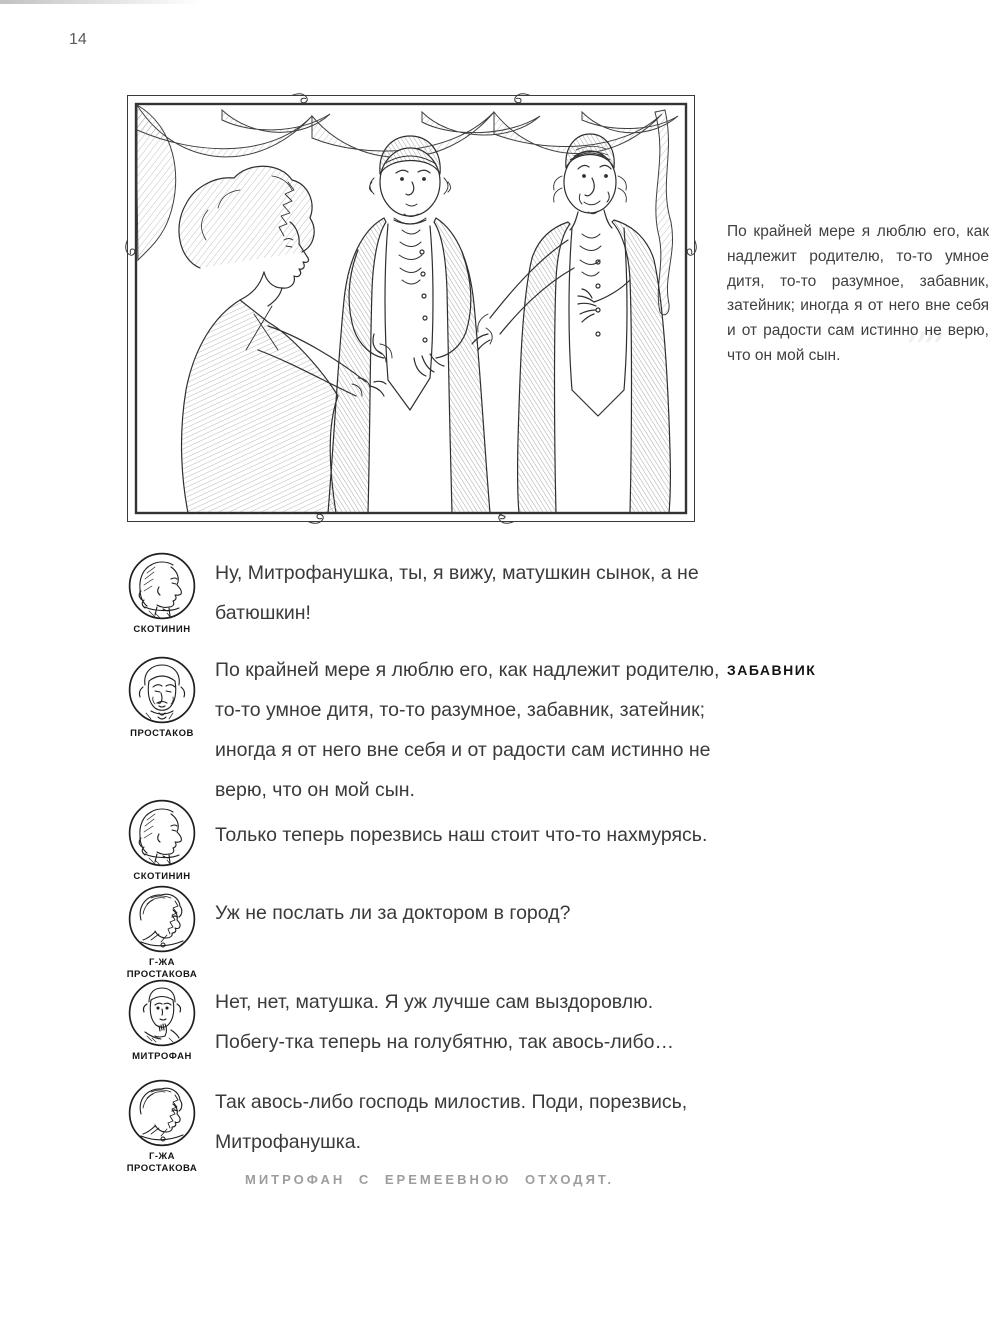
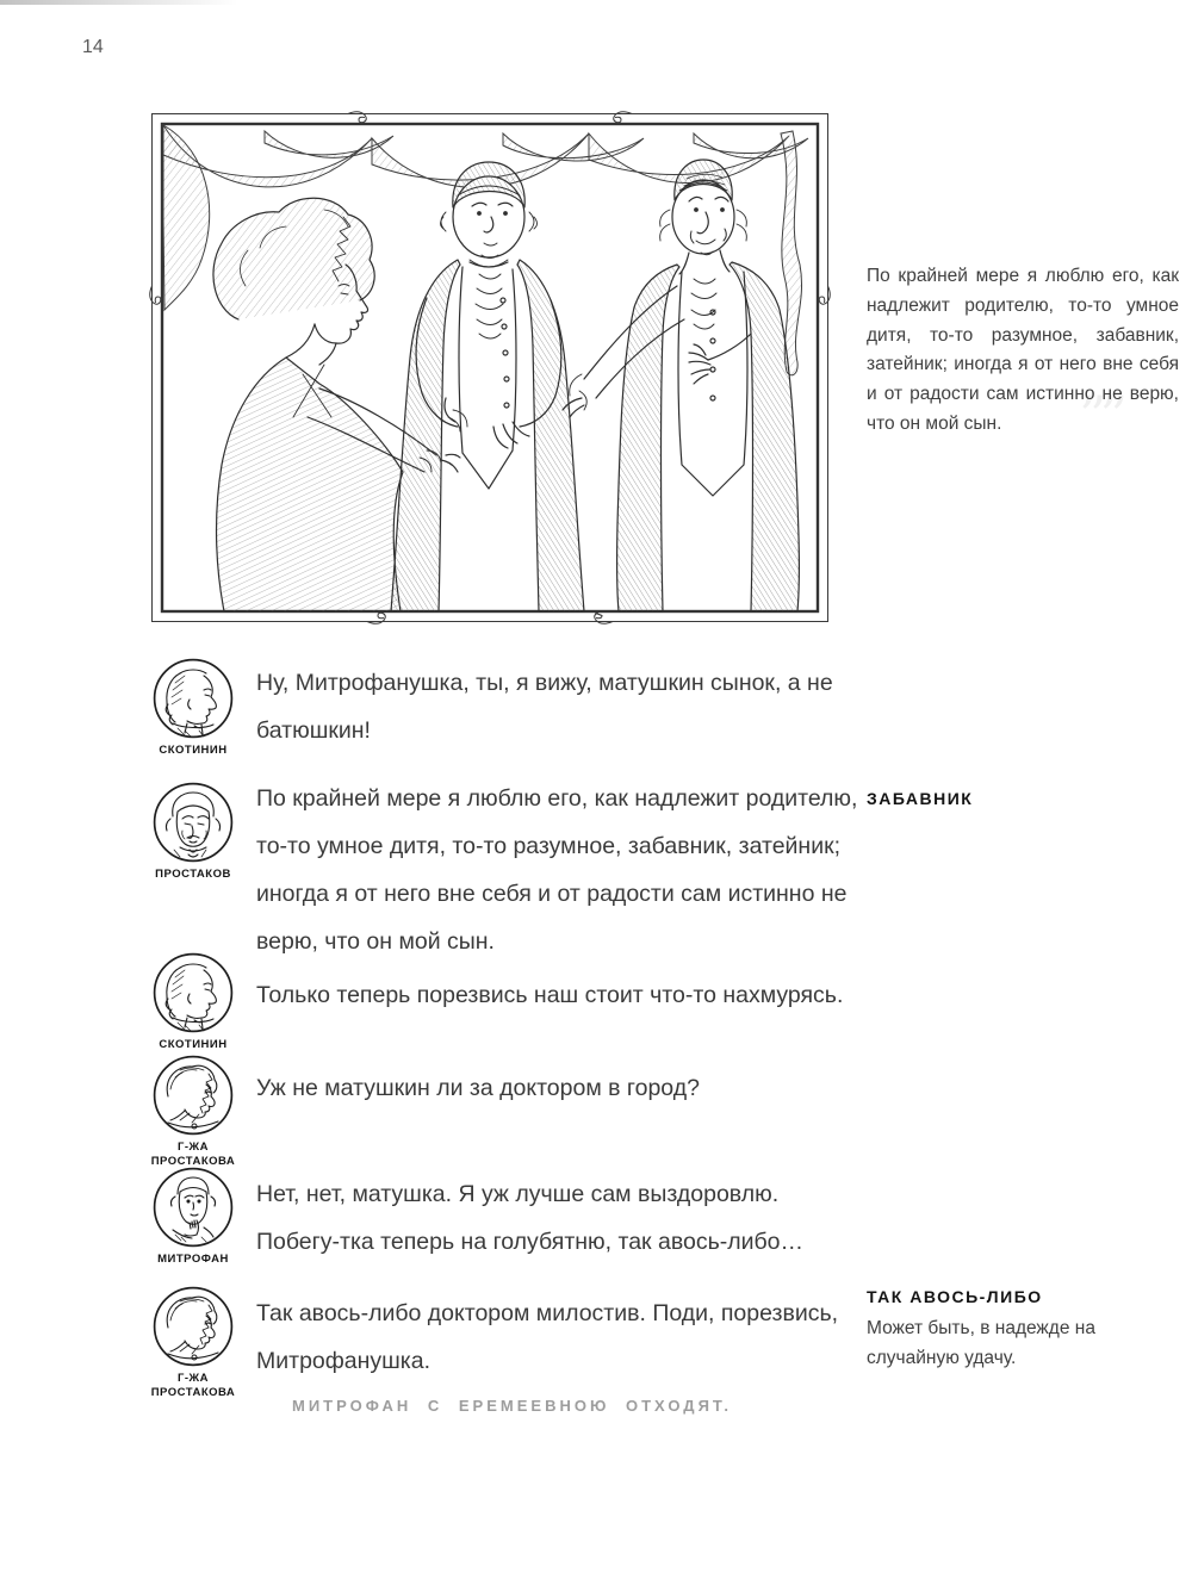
  14
  По крайней мере я люблю его, как надлежит родителю, то-то умное дитя, то-то разумное, забавник, затейник; иногда я от него вне себя и от радости сам истинно не верю, что он мой сын.
  ””
  СКОТИНИН
  Ну, Митрофанушка, ты, я вижу, матушкин сынок, а не батюшкин!
  ПРОСТАКОВ
  По крайней мере я люблю его, как надлежит родителю, то-то умное дитя, то-то разумное, забавник, затейник; иногда я от него вне себя и от радости сам истинно не верю, что он мой сын.
  СКОТИНИН
  Только теперь порезвись наш стоит что-то нахмурясь.
  Г-ЖА ПРОСТАКОВА
- Уж не послать ли за доктором в город?
+ Уж не матушкин ли за доктором в город?
  МИТРОФАН
  Нет, нет, матушка. Я уж лучше сам выздоровлю. Побегу-тка теперь на голубятню, так авось-либо…
  Г-ЖА ПРОСТАКОВА
- Так авось-либо господь милостив. Поди, порезвись, Митрофанушка.
+ Так авось-либо доктором милостив. Поди, порезвись, Митрофанушка.
  МИТРОФАН С ЕРЕМЕЕВНОЮ ОТХОДЯТ.
  ЗАБАВНИК
+ ТАК АВОСЬ-ЛИБО
+ Может быть, в надежде на случайную удачу.
